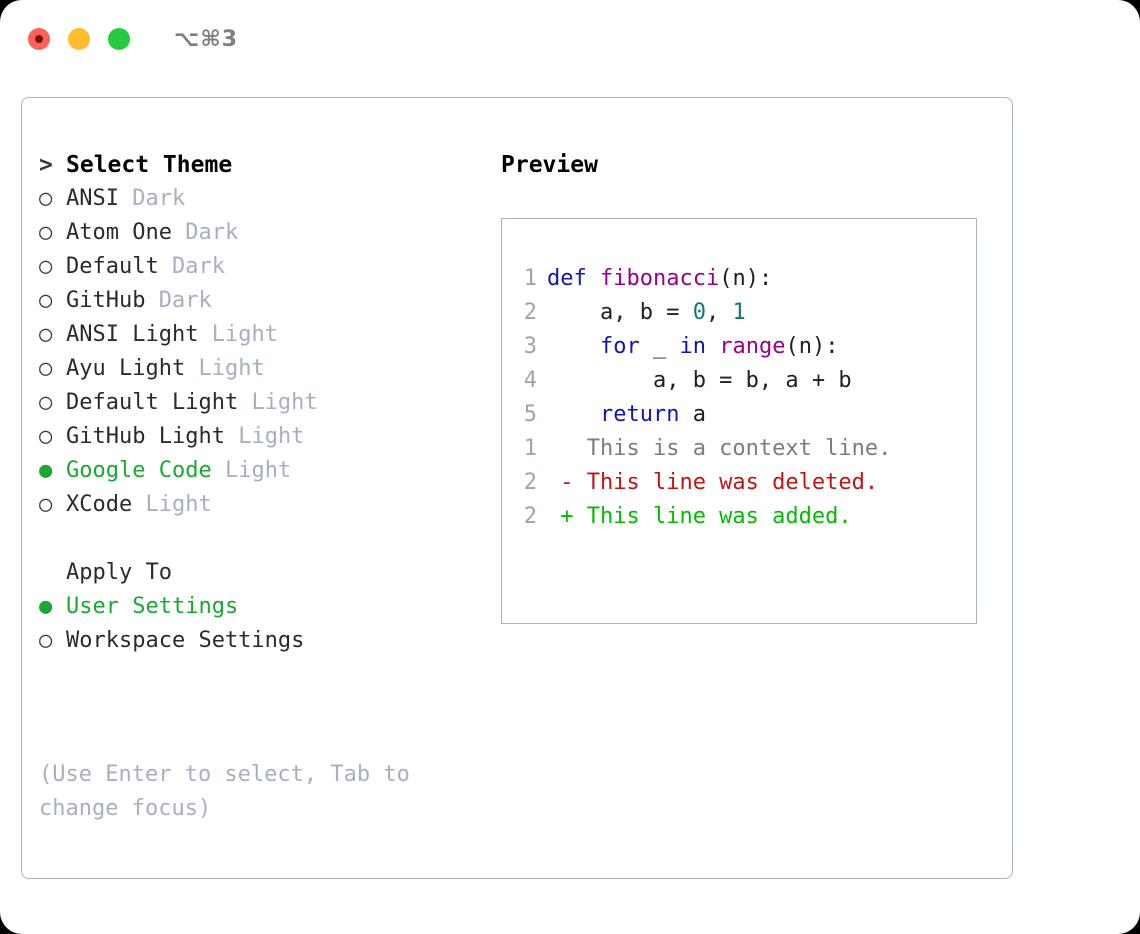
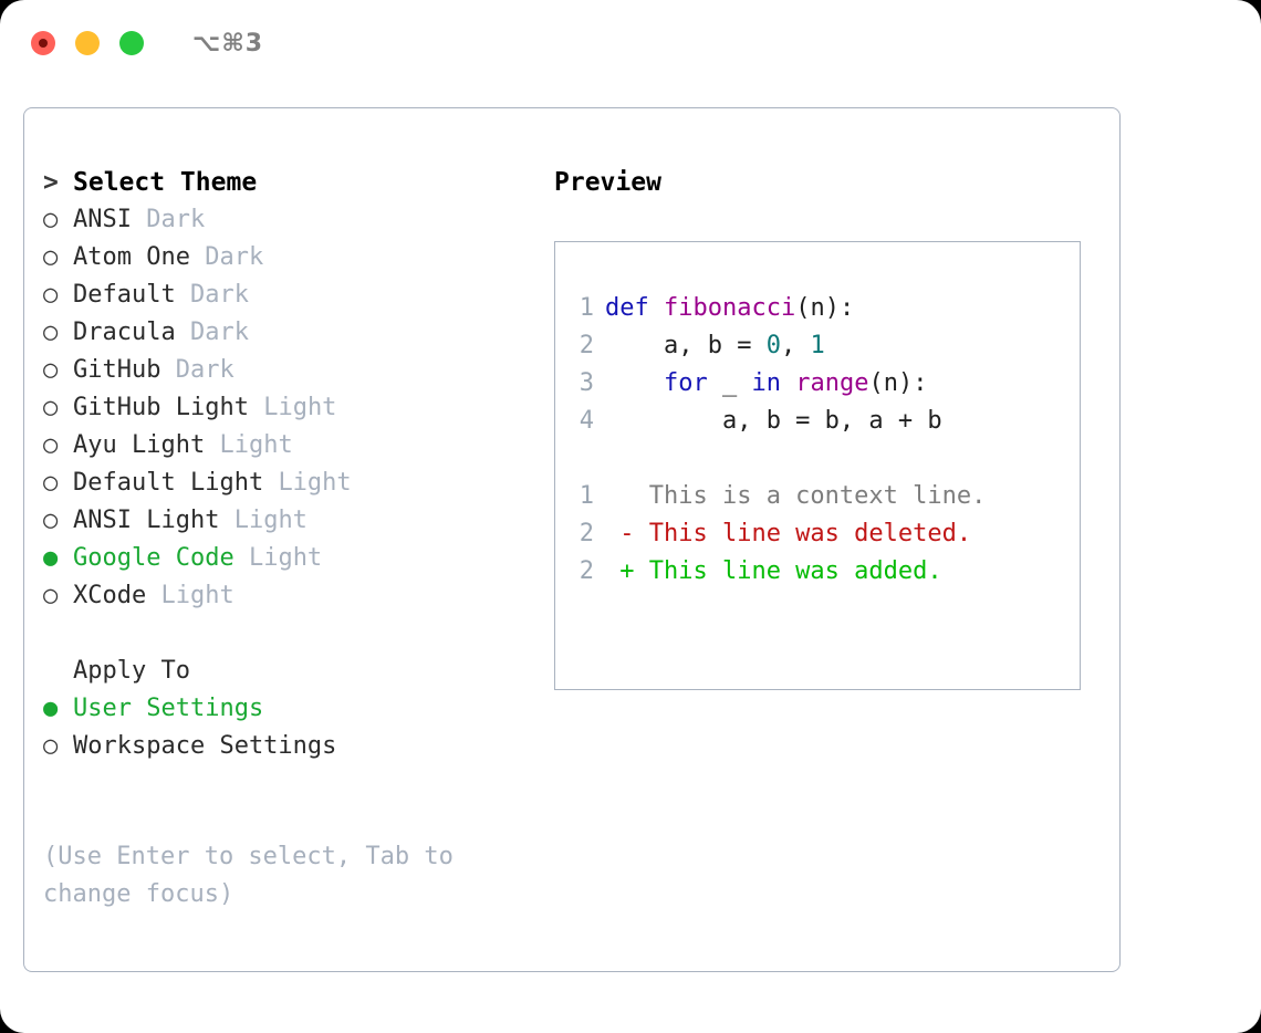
  ⌥⌘3
  > Select Theme
  ○ ANSI Dark
  ○ Atom One Dark
  ○ Default Dark
+ ○ Dracula Dark
  ○ GitHub Dark
- ○ ANSI Light Light
+ ○ GitHub Light Light
  ○ Ayu Light Light
  ○ Default Light Light
- ○ GitHub Light Light
+ ○ ANSI Light Light
  ● Google Code Light
  ○ XCode Light
  Apply To
  ● User Settings
  ○ Workspace Settings
  (Use Enter to select, Tab to change focus)
  Preview
  1 def fibonacci(n):
  2 a, b = 0, 1
  3 for _ in range(n):
  4 a, b = b, a + b
- 5 return a
  1 This is a context line.
  2 - This line was deleted.
  2 + This line was added.
